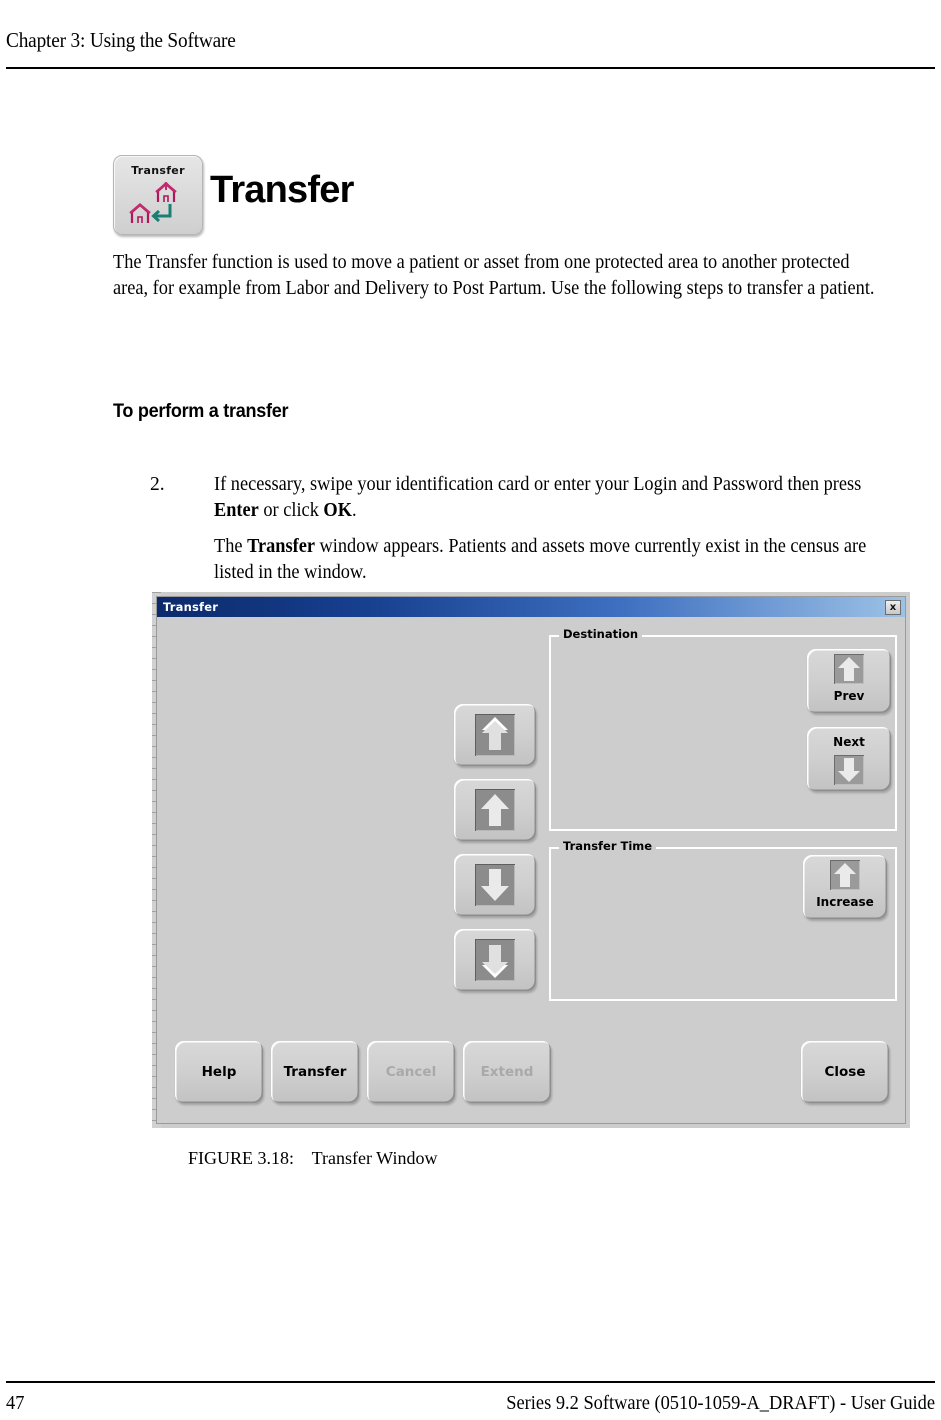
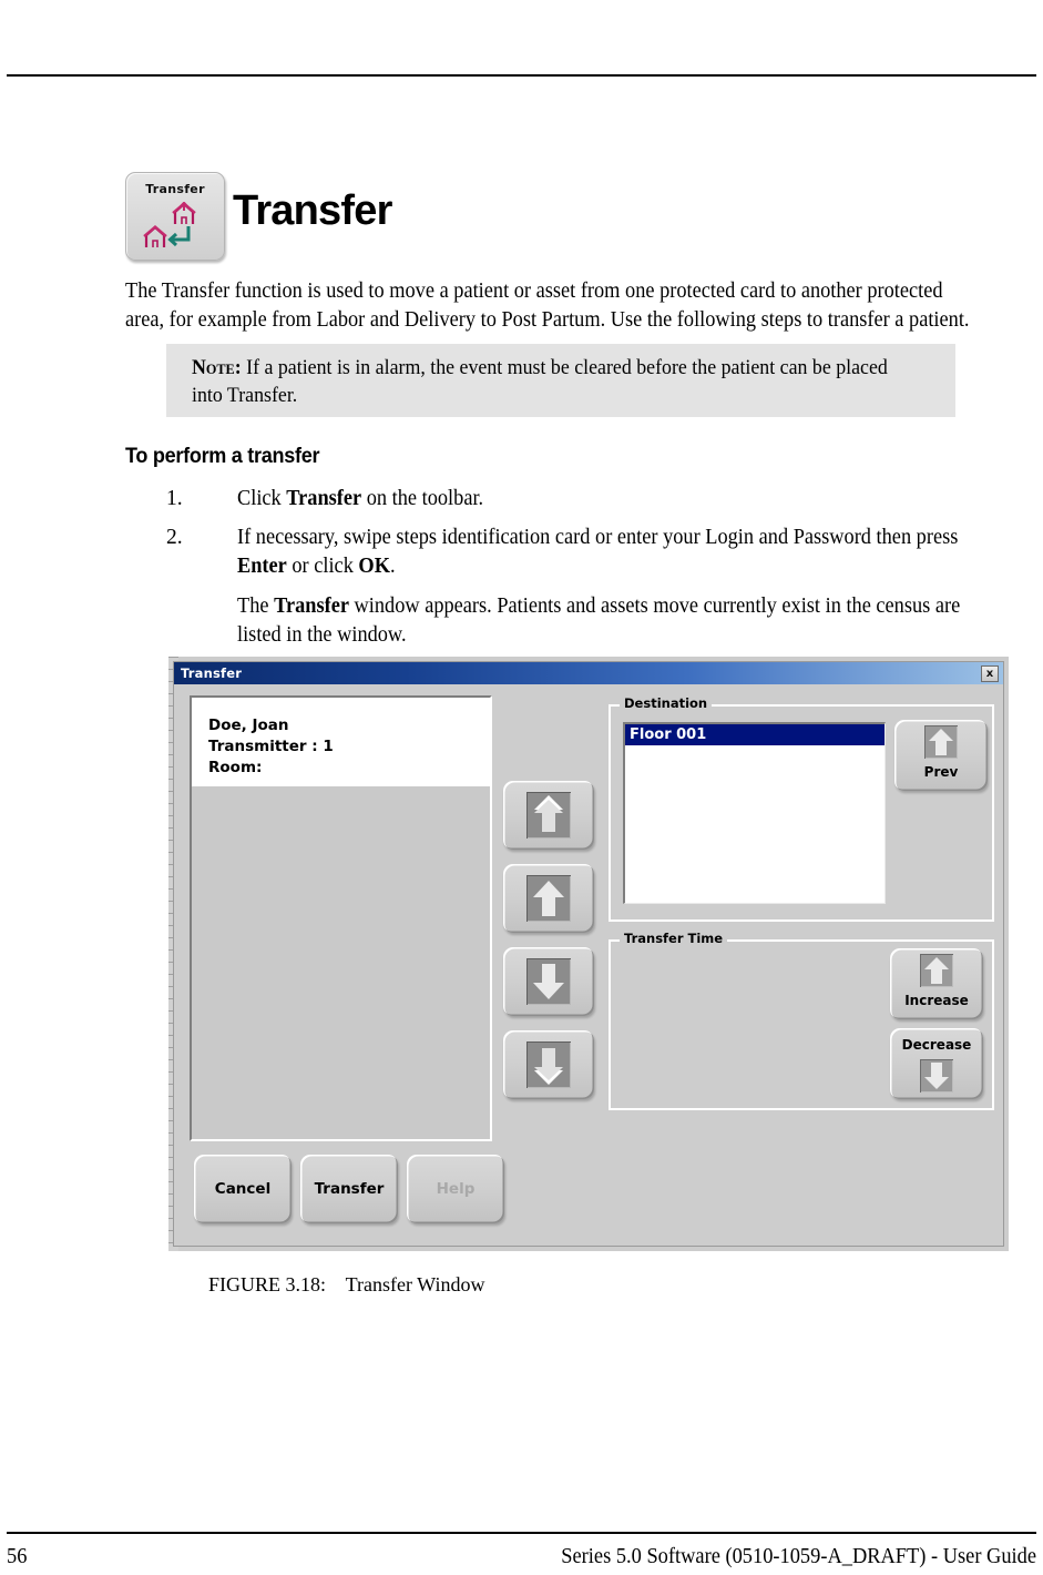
- Chapter 3: Using the Software
  Transfer
  Transfer
- The Transfer function is used to move a patient or asset from one protected area to another protected area, for example from Labor and Delivery to Post Partum. Use the following steps to transfer a patient.
+ The Transfer function is used to move a patient or asset from one protected card to another protected area, for example from Labor and Delivery to Post Partum. Use the following steps to transfer a patient.
+ Note: If a patient is in alarm, the event must be cleared before the patient can be placed into Transfer.
  To perform a transfer
+ 1.
+ Click Transfer on the toolbar.
  2.
- If necessary, swipe your identification card or enter your Login and Password then press Enter or click OK.
+ If necessary, swipe steps identification card or enter your Login and Password then press Enter or click OK.
  The Transfer window appears. Patients and assets move currently exist in the census are listed in the window.
  Transfer
  x
+ Doe, Joan
+ Transmitter : 1
+ Room:
  Destination
+ Floor 001
  Prev
- Next
  Transfer Time
  Increase
+ Decrease
- Help
+ Cancel
  Transfer
- Cancel
+ Help
- Extend
- Close
  FIGURE 3.18: Transfer Window
- 47
+ 56
- Series 9.2 Software (0510-1059-A_DRAFT) - User Guide
+ Series 5.0 Software (0510-1059-A_DRAFT) - User Guide
